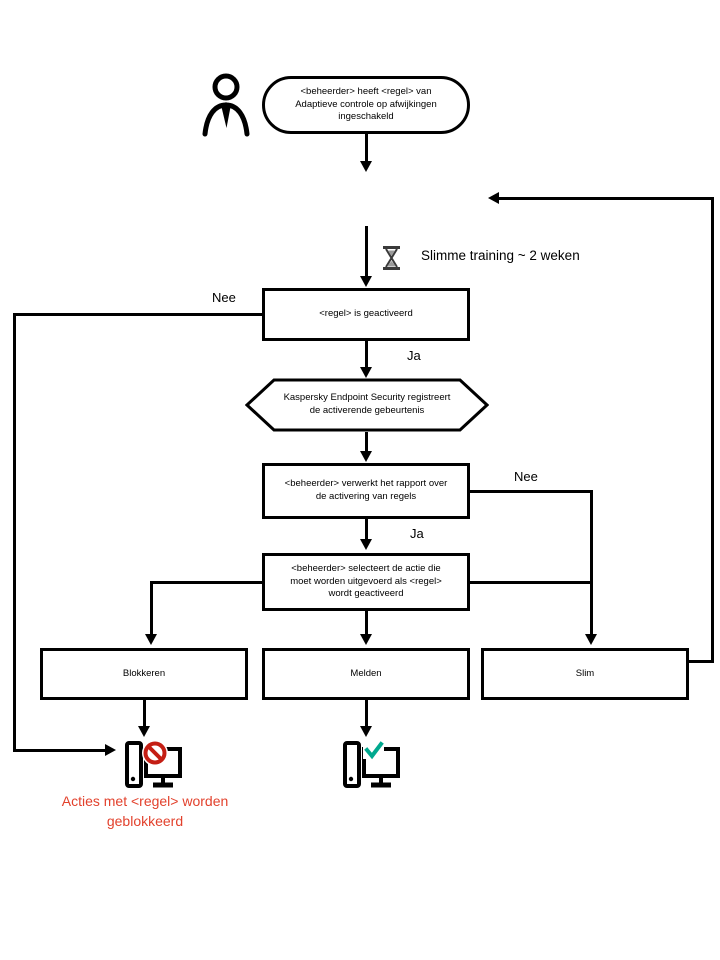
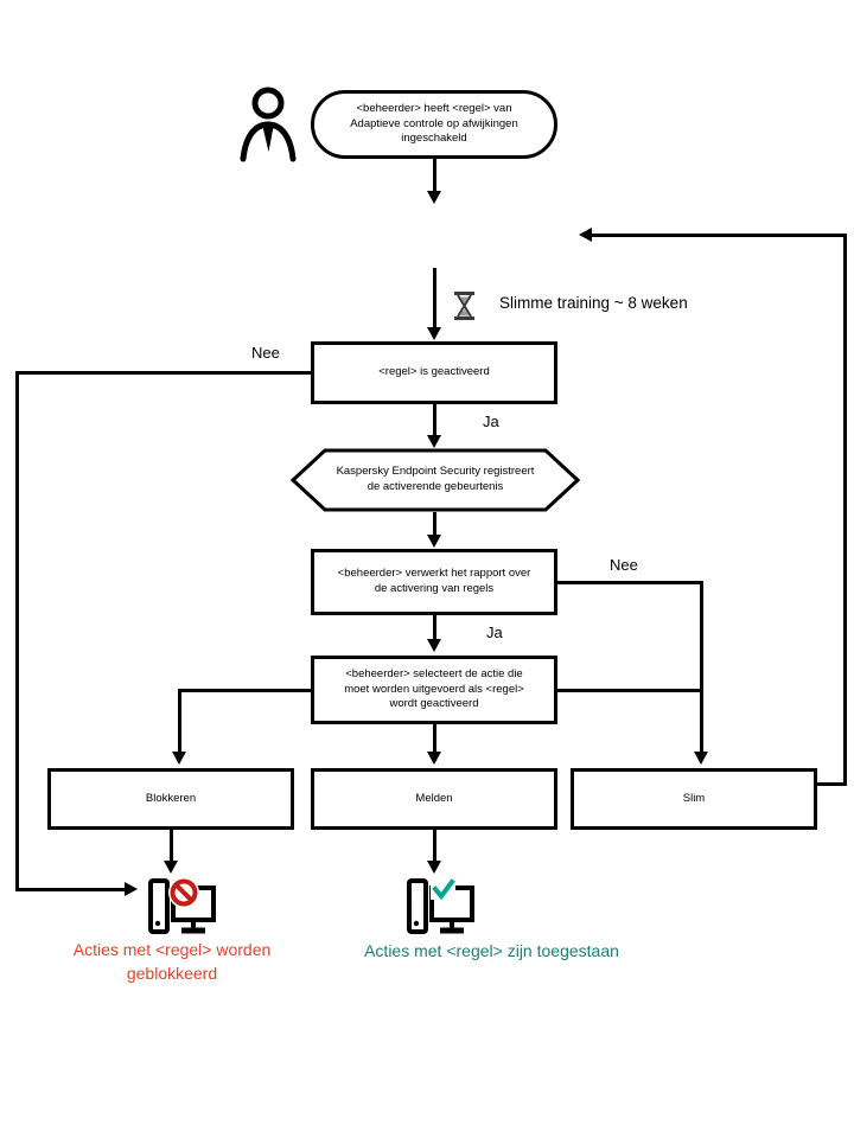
  <beheerder> heeft <regel> van
  Adaptieve controle op afwijkingen
  ingeschakeld
- Slimme training ~ 2 weken
+ Slimme training ~ 8 weken
  <regel> is geactiveerd
  Nee
  Ja
  Kaspersky Endpoint Security registreert
  de activerende gebeurtenis
  <beheerder> verwerkt het rapport over
  de activering van regels
  Nee
  Ja
  <beheerder> selecteert de actie die
  moet worden uitgevoerd als <regel>
  wordt geactiveerd
  Blokkeren
  Melden
  Slim
  Acties met <regel> worden
  geblokkeerd
+ Acties met <regel> zijn toegestaan
